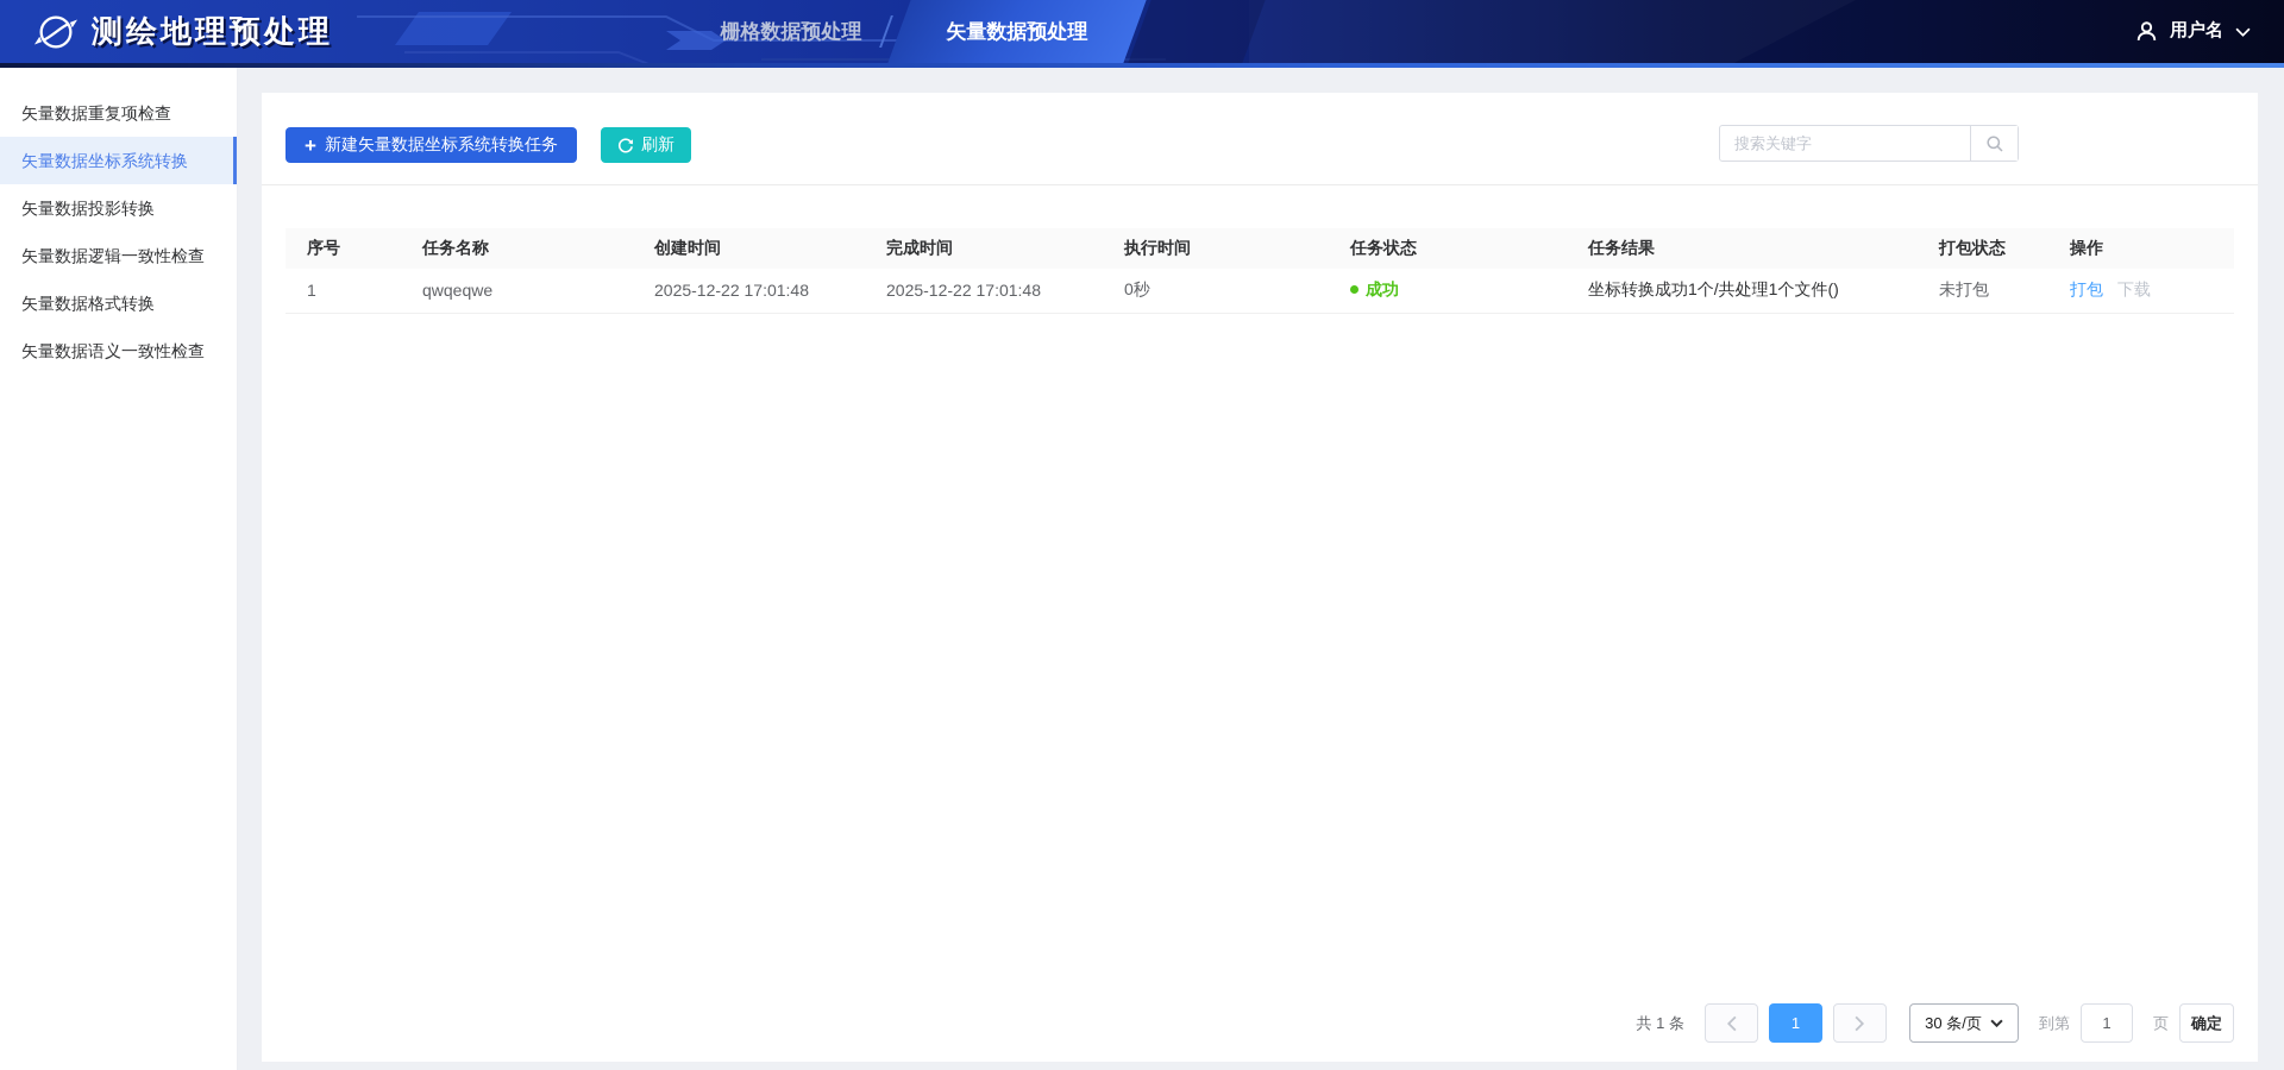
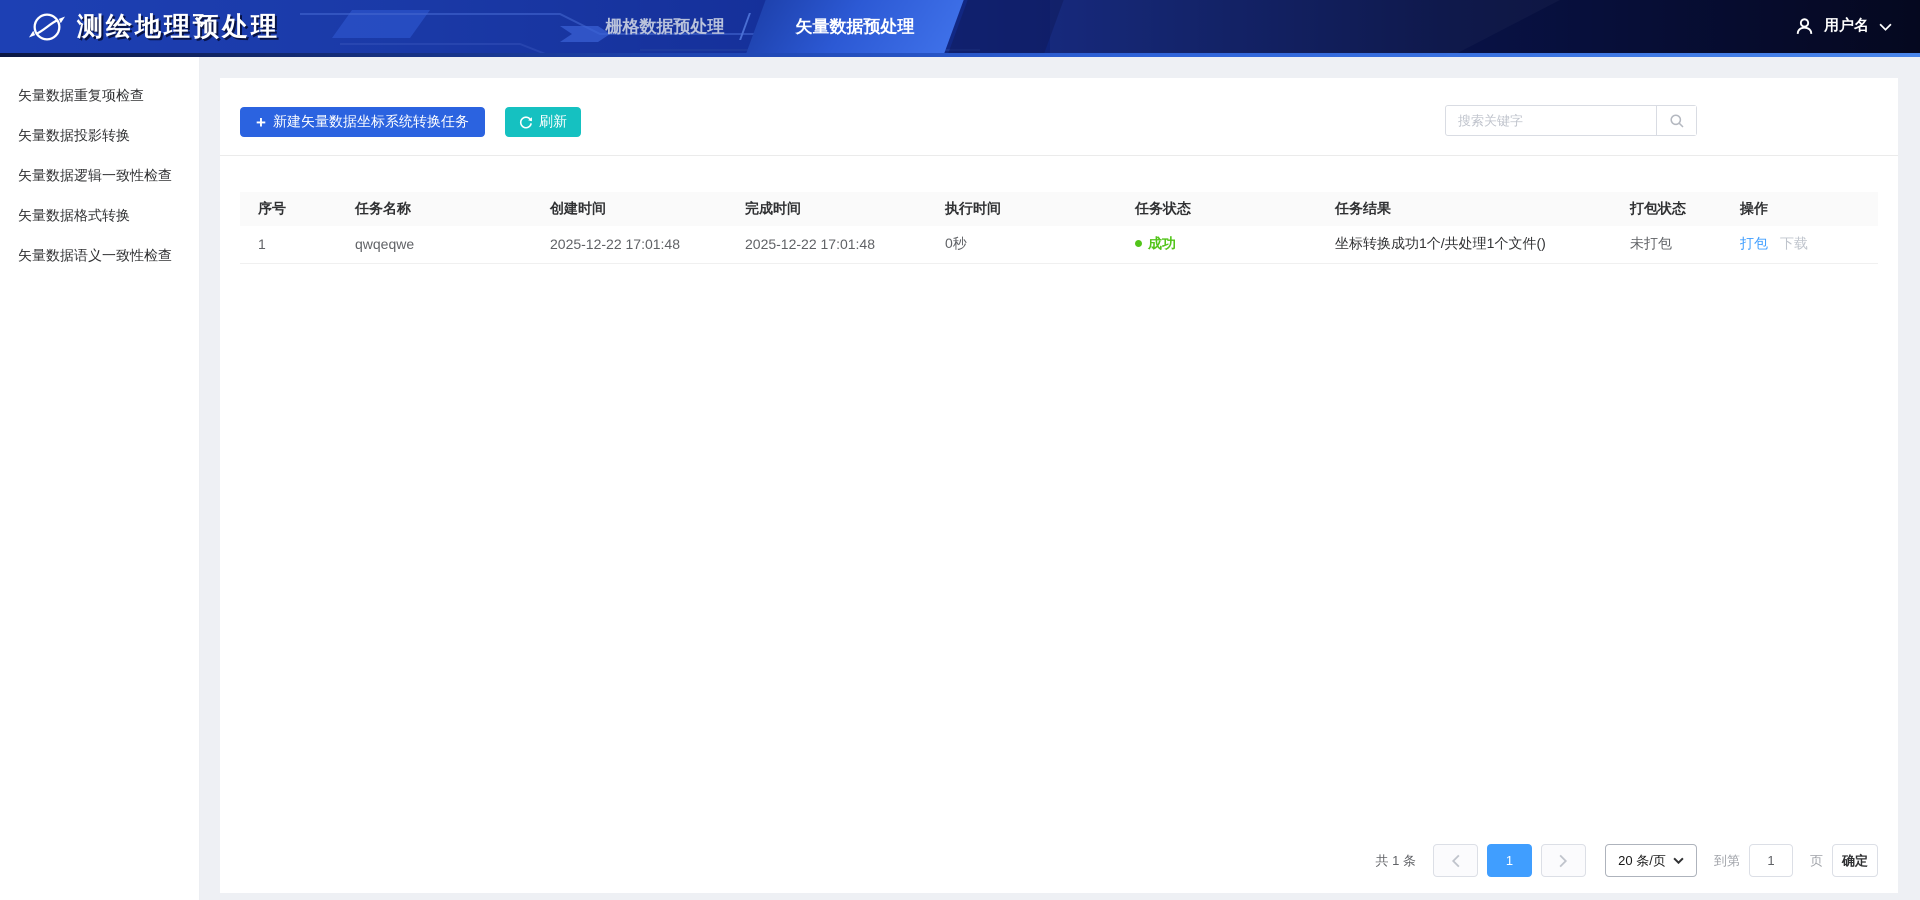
  测绘地理预处理
  栅格数据预处理
  矢量数据预处理
  用户名
  矢量数据重复项检查
- 矢量数据坐标系统转换
  矢量数据投影转换
  矢量数据逻辑一致性检查
  矢量数据格式转换
  矢量数据语义一致性检查
  +
  新建矢量数据坐标系统转换任务
  刷新
  搜索关键字
  序号	任务名称	创建时间	完成时间	执行时间	任务状态	任务结果	打包状态	操作
  1	qwqeqwe	2025-12-22 17:01:48	2025-12-22 17:01:48	0秒	成功	坐标转换成功1个/共处理1个文件()	未打包	打包 下载
  共 1 条
  1
- 30 条/页
+ 20 条/页
  到第
  1
  页
  确定
